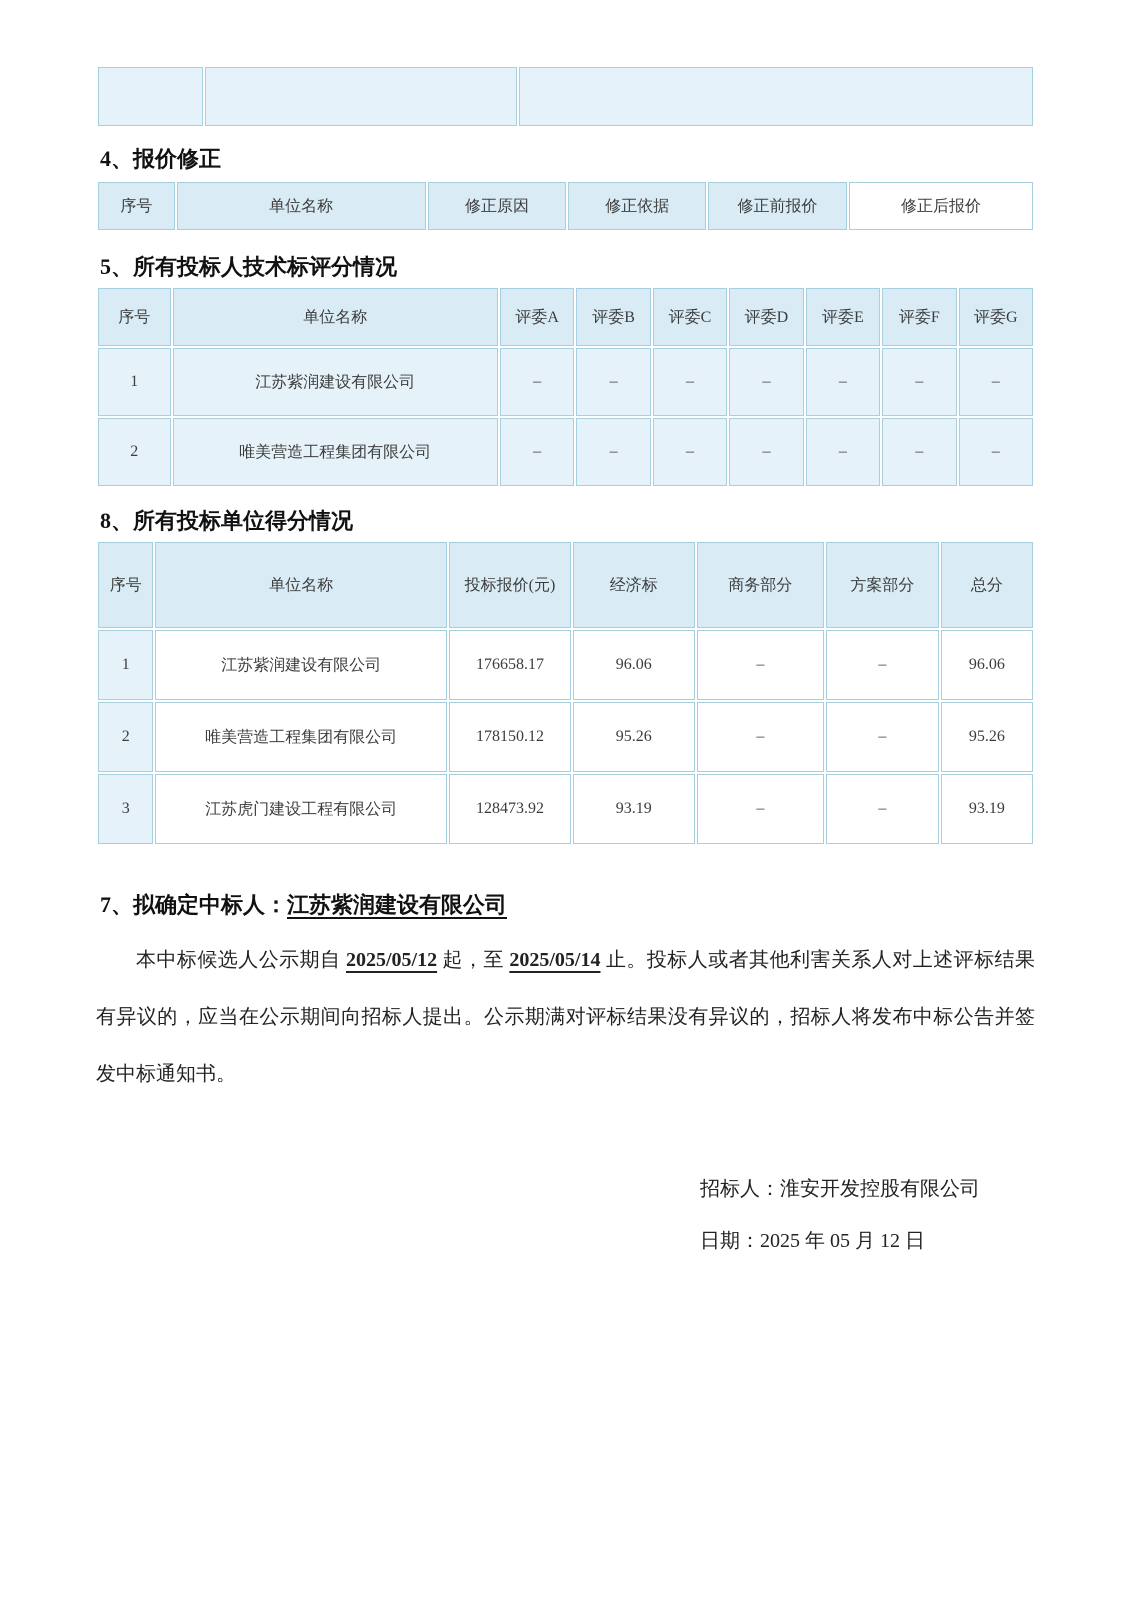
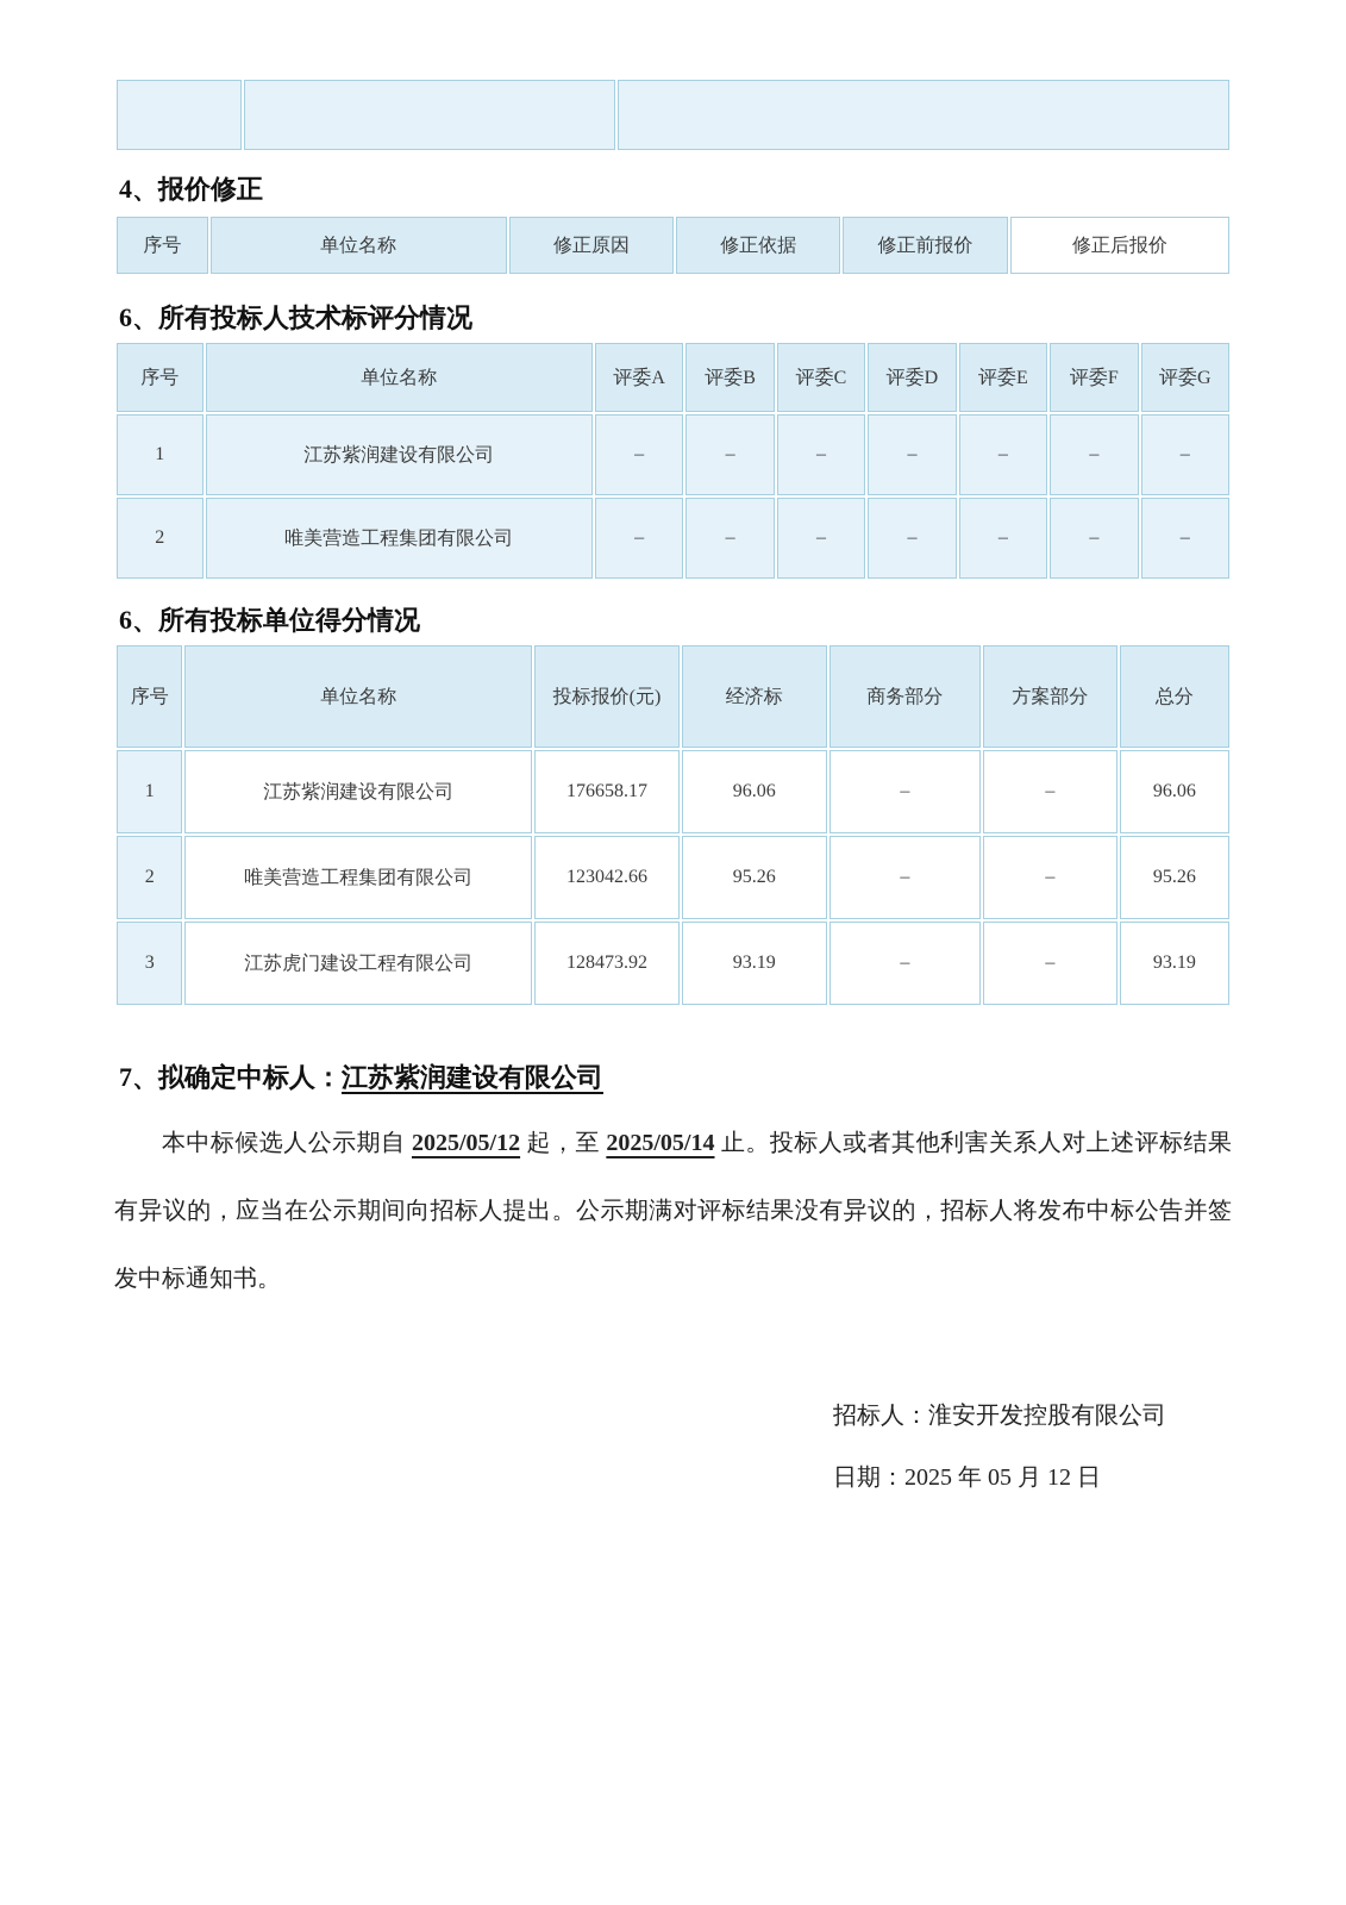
  4、报价修正
  序号	单位名称	修正原因	修正依据	修正前报价	修正后报价
- 5、所有投标人技术标评分情况
+ 6、所有投标人技术标评分情况
  序号	单位名称	评委A	评委B	评委C	评委D	评委E	评委F	评委G
  1	江苏紫润建设有限公司	–	–	–	–	–	–	–
  2	唯美营造工程集团有限公司	–	–	–	–	–	–	–
- 8、所有投标单位得分情况
+ 6、所有投标单位得分情况
  序号	单位名称	投标报价(元)	经济标	商务部分	方案部分	总分
  1	江苏紫润建设有限公司	176658.17	96.06	–	–	96.06
- 2	唯美营造工程集团有限公司	178150.12	95.26	–	–	95.26
+ 2	唯美营造工程集团有限公司	123042.66	95.26	–	–	95.26
  3	江苏虎门建设工程有限公司	128473.92	93.19	–	–	93.19
  7、拟确定中标人：江苏紫润建设有限公司
  本中标候选人公示期自 2025/05/12 起，至 2025/05/14 止。投标人或者其他利害关系人对上述评标结果有异议的，应当在公示期间向招标人提出。公示期满对评标结果没有异议的，招标人将发布中标公告并签发中标通知书。
  招标人：淮安开发控股有限公司
  日期：2025 年 05 月 12 日
